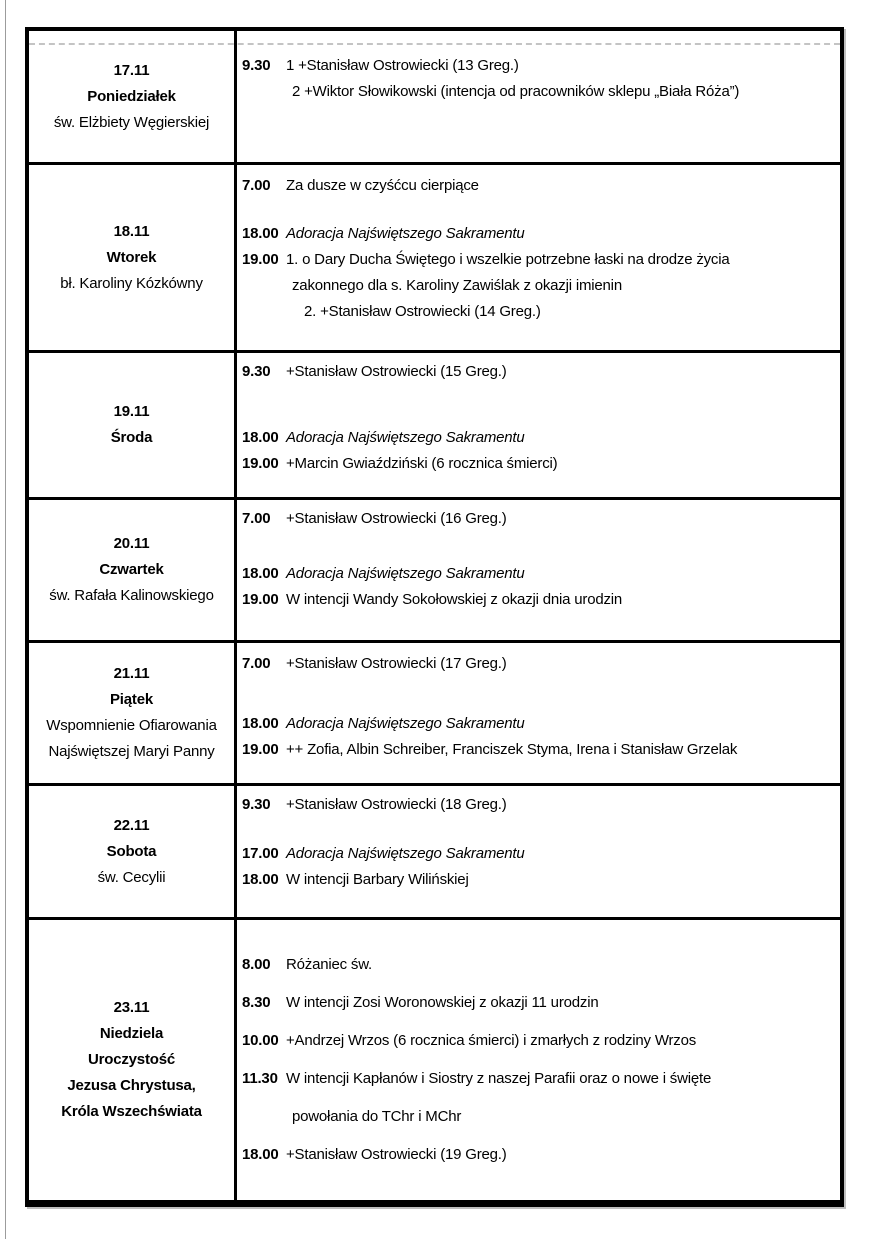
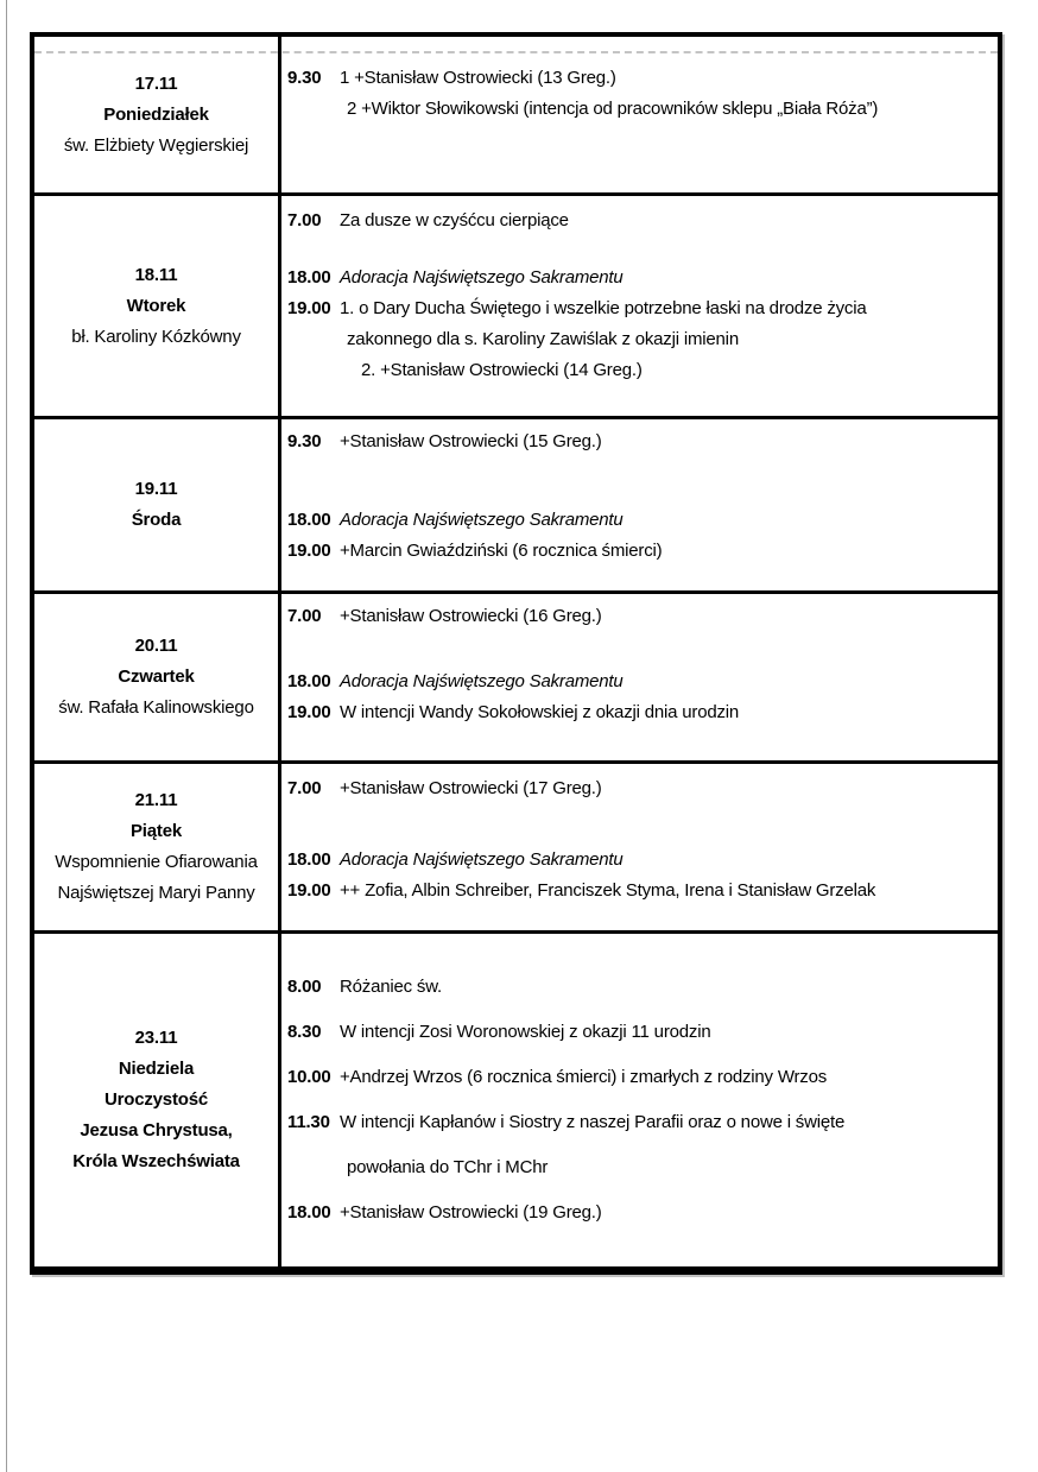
  17.11
  Poniedziałek
  św. Elżbiety Węgierskiej
  9.30 1 +Stanisław Ostrowiecki (13 Greg.)
  2 +Wiktor Słowikowski (intencja od pracowników sklepu „Biała Róża”)
  18.11
  Wtorek
  bł. Karoliny Kózkówny
  7.00 Za dusze w czyśćcu cierpiące
  18.00 Adoracja Najświętszego Sakramentu
  19.00 1. o Dary Ducha Świętego i wszelkie potrzebne łaski na drodze życia
  zakonnego dla s. Karoliny Zawiślak z okazji imienin
  2. +Stanisław Ostrowiecki (14 Greg.)
  19.11
  Środa
  9.30 +Stanisław Ostrowiecki (15 Greg.)
  18.00 Adoracja Najświętszego Sakramentu
  19.00 +Marcin Gwiaździński (6 rocznica śmierci)
  20.11
  Czwartek
  św. Rafała Kalinowskiego
  7.00 +Stanisław Ostrowiecki (16 Greg.)
  18.00 Adoracja Najświętszego Sakramentu
  19.00 W intencji Wandy Sokołowskiej z okazji dnia urodzin
  21.11
  Piątek
  Wspomnienie Ofiarowania
  Najświętszej Maryi Panny
  7.00 +Stanisław Ostrowiecki (17 Greg.)
  18.00 Adoracja Najświętszego Sakramentu
  19.00 ++ Zofia, Albin Schreiber, Franciszek Styma, Irena i Stanisław Grzelak
- 22.11
- Sobota
- św. Cecylii
- 9.30 +Stanisław Ostrowiecki (18 Greg.)
- 17.00 Adoracja Najświętszego Sakramentu
- 18.00 W intencji Barbary Wilińskiej
  23.11
  Niedziela
  Uroczystość
  Jezusa Chrystusa,
  Króla Wszechświata
  8.00 Różaniec św.
  8.30 W intencji Zosi Woronowskiej z okazji 11 urodzin
  10.00 +Andrzej Wrzos (6 rocznica śmierci) i zmarłych z rodziny Wrzos
  11.30 W intencji Kapłanów i Siostry z naszej Parafii oraz o nowe i święte
  powołania do TChr i MChr
  18.00 +Stanisław Ostrowiecki (19 Greg.)
